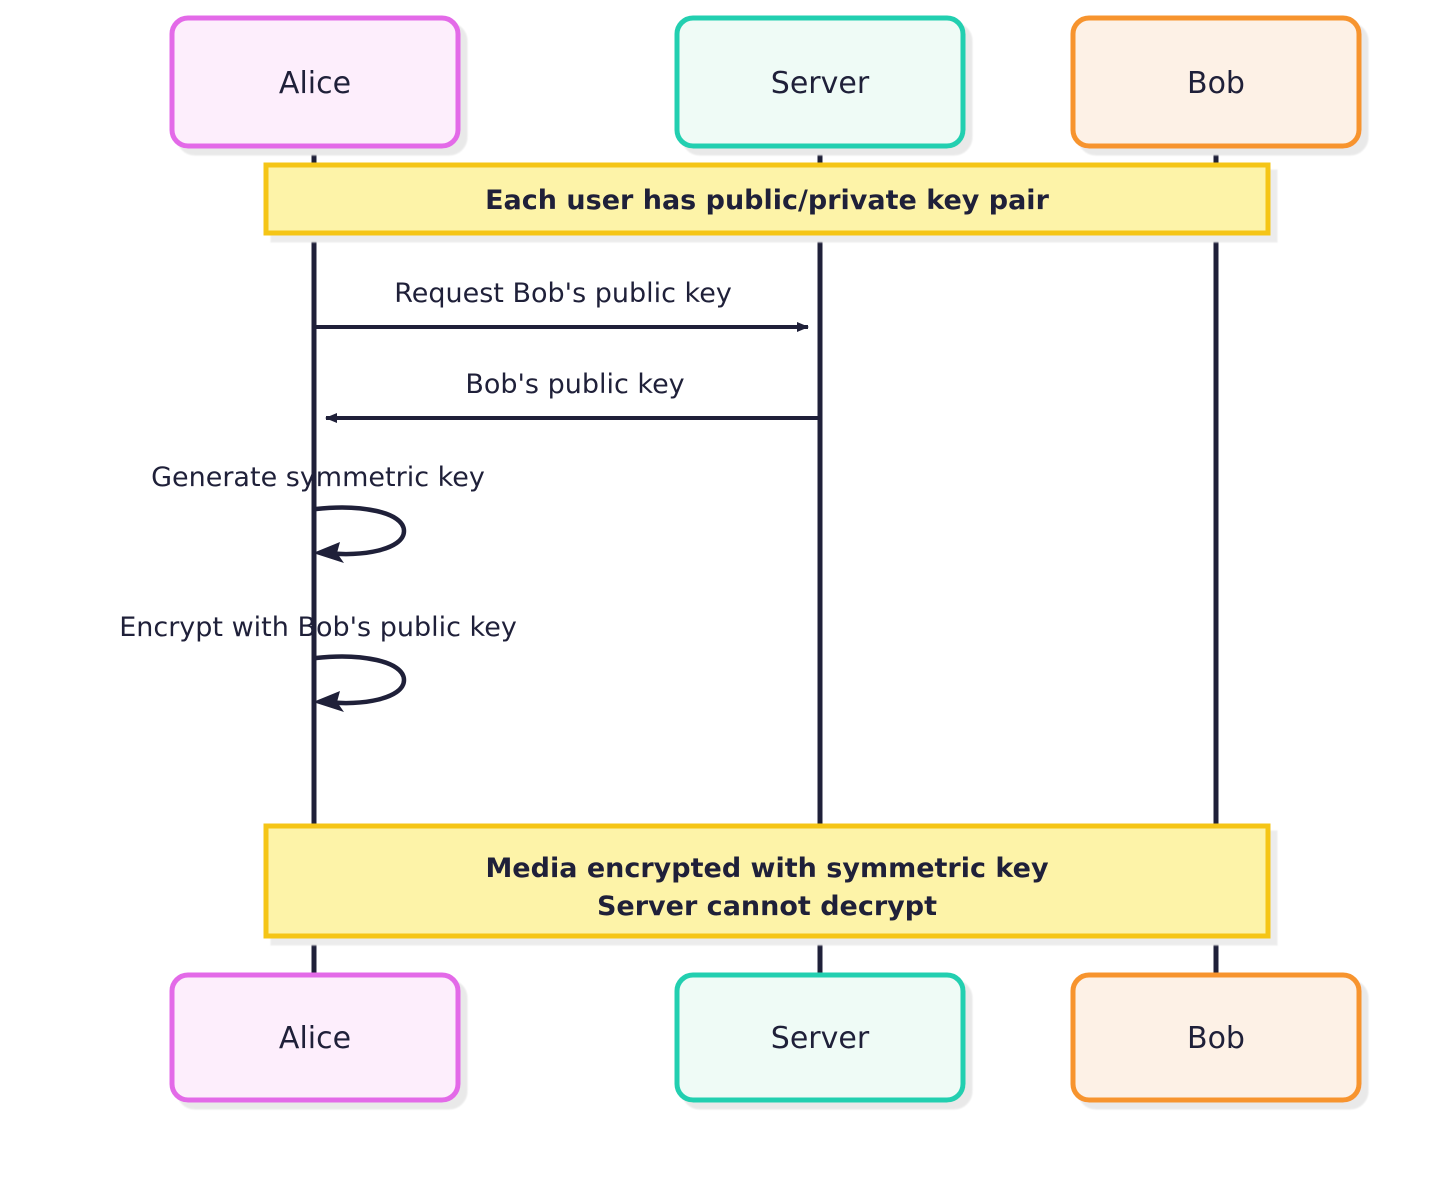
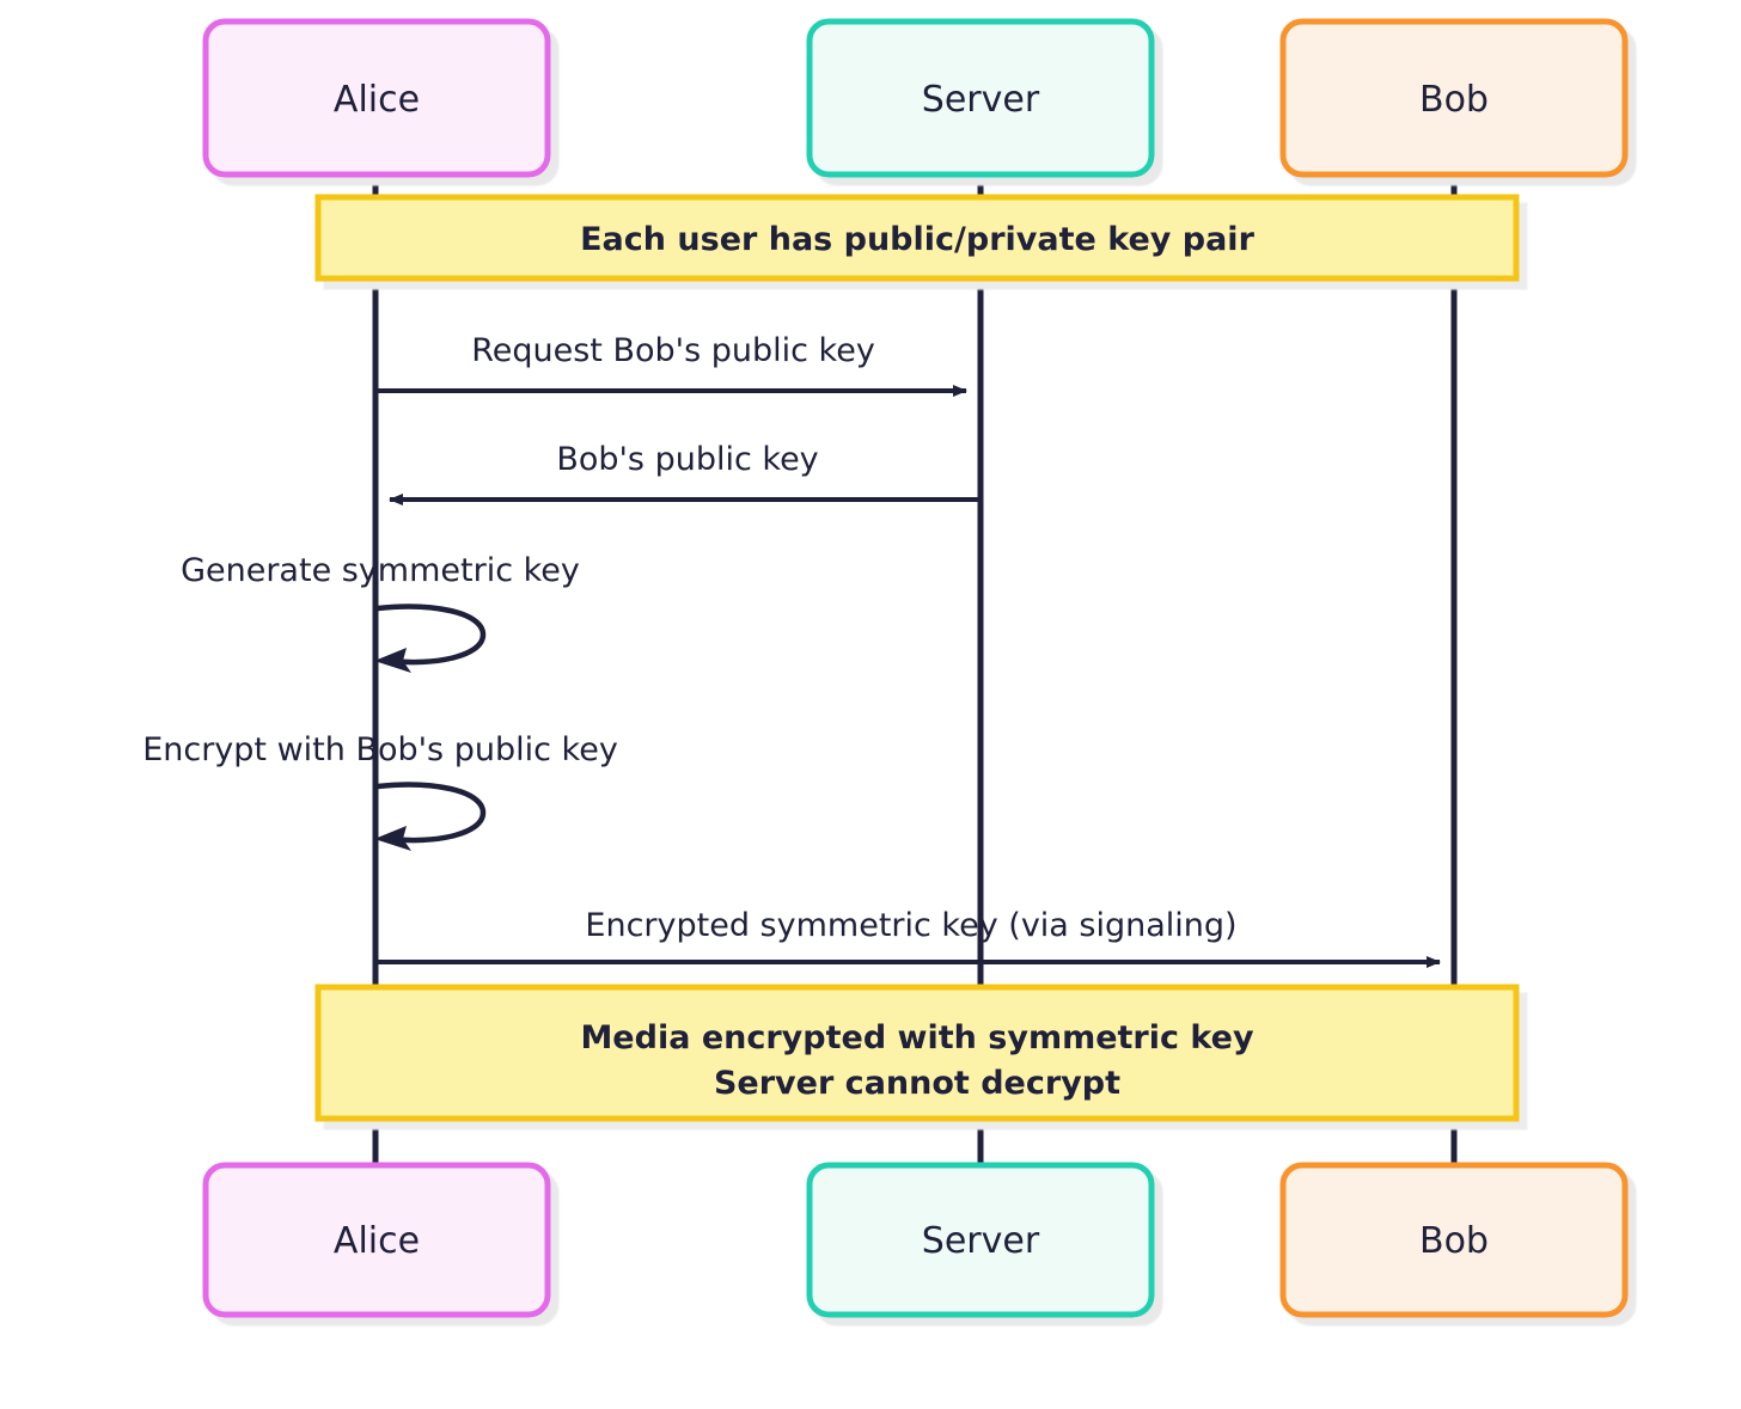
  Alice
  Server
  Bob
  Each user has public/private key pair
  Request Bob's public key
  Bob's public key
  Generate symmetric key
  Encrypt with Bob's public key
+ Encrypted symmetric key (via signaling)
  Media encrypted with symmetric key
  Server cannot decrypt
  Alice
  Server
  Bob
